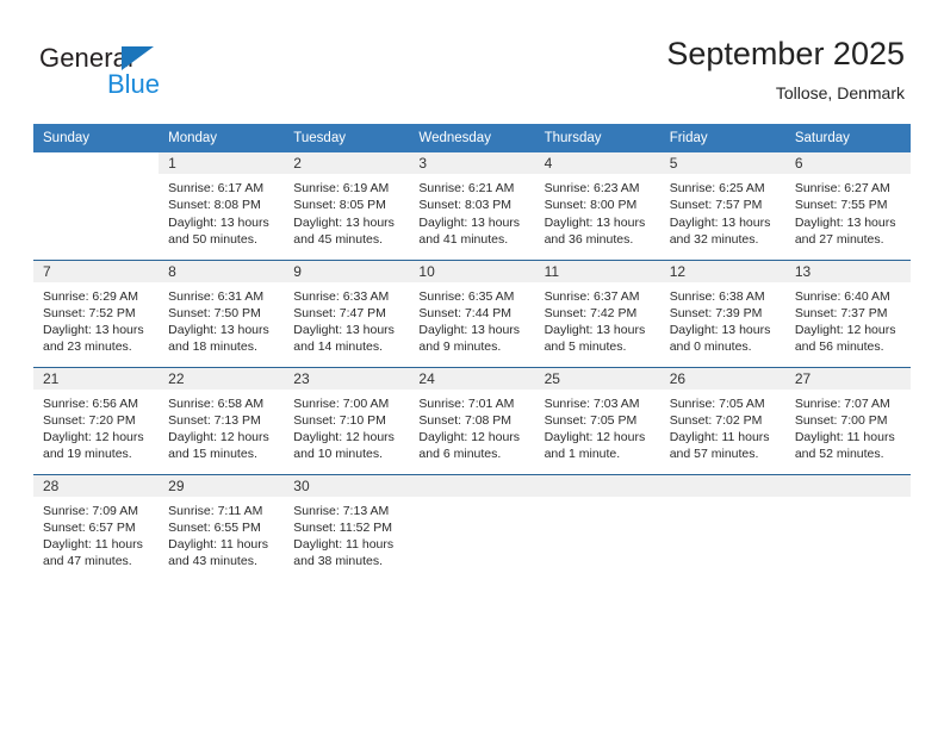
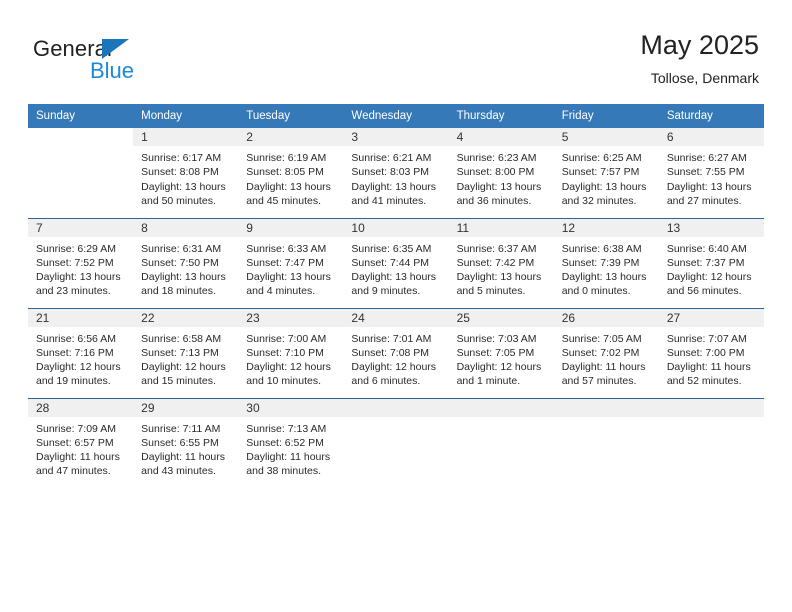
  General
  Blue
- September 2025
+ May 2025
  Tollose, Denmark
  Sunday	Monday	Tuesday	Wednesday	Thursday	Friday	Saturday
  	1Sunrise: 6:17 AMSunset: 8:08 PMDaylight: 13 hoursand 50 minutes.	2Sunrise: 6:19 AMSunset: 8:05 PMDaylight: 13 hoursand 45 minutes.	3Sunrise: 6:21 AMSunset: 8:03 PMDaylight: 13 hoursand 41 minutes.	4Sunrise: 6:23 AMSunset: 8:00 PMDaylight: 13 hoursand 36 minutes.	5Sunrise: 6:25 AMSunset: 7:57 PMDaylight: 13 hoursand 32 minutes.	6Sunrise: 6:27 AMSunset: 7:55 PMDaylight: 13 hoursand 27 minutes.
- 7Sunrise: 6:29 AMSunset: 7:52 PMDaylight: 13 hoursand 23 minutes.	8Sunrise: 6:31 AMSunset: 7:50 PMDaylight: 13 hoursand 18 minutes.	9Sunrise: 6:33 AMSunset: 7:47 PMDaylight: 13 hoursand 14 minutes.	10Sunrise: 6:35 AMSunset: 7:44 PMDaylight: 13 hoursand 9 minutes.	11Sunrise: 6:37 AMSunset: 7:42 PMDaylight: 13 hoursand 5 minutes.	12Sunrise: 6:38 AMSunset: 7:39 PMDaylight: 13 hoursand 0 minutes.	13Sunrise: 6:40 AMSunset: 7:37 PMDaylight: 12 hoursand 56 minutes.
+ 7Sunrise: 6:29 AMSunset: 7:52 PMDaylight: 13 hoursand 23 minutes.	8Sunrise: 6:31 AMSunset: 7:50 PMDaylight: 13 hoursand 18 minutes.	9Sunrise: 6:33 AMSunset: 7:47 PMDaylight: 13 hoursand 4 minutes.	10Sunrise: 6:35 AMSunset: 7:44 PMDaylight: 13 hoursand 9 minutes.	11Sunrise: 6:37 AMSunset: 7:42 PMDaylight: 13 hoursand 5 minutes.	12Sunrise: 6:38 AMSunset: 7:39 PMDaylight: 13 hoursand 0 minutes.	13Sunrise: 6:40 AMSunset: 7:37 PMDaylight: 12 hoursand 56 minutes.
- 21Sunrise: 6:56 AMSunset: 7:20 PMDaylight: 12 hoursand 19 minutes.	22Sunrise: 6:58 AMSunset: 7:13 PMDaylight: 12 hoursand 15 minutes.	23Sunrise: 7:00 AMSunset: 7:10 PMDaylight: 12 hoursand 10 minutes.	24Sunrise: 7:01 AMSunset: 7:08 PMDaylight: 12 hoursand 6 minutes.	25Sunrise: 7:03 AMSunset: 7:05 PMDaylight: 12 hoursand 1 minute.	26Sunrise: 7:05 AMSunset: 7:02 PMDaylight: 11 hoursand 57 minutes.	27Sunrise: 7:07 AMSunset: 7:00 PMDaylight: 11 hoursand 52 minutes.
+ 21Sunrise: 6:56 AMSunset: 7:16 PMDaylight: 12 hoursand 19 minutes.	22Sunrise: 6:58 AMSunset: 7:13 PMDaylight: 12 hoursand 15 minutes.	23Sunrise: 7:00 AMSunset: 7:10 PMDaylight: 12 hoursand 10 minutes.	24Sunrise: 7:01 AMSunset: 7:08 PMDaylight: 12 hoursand 6 minutes.	25Sunrise: 7:03 AMSunset: 7:05 PMDaylight: 12 hoursand 1 minute.	26Sunrise: 7:05 AMSunset: 7:02 PMDaylight: 11 hoursand 57 minutes.	27Sunrise: 7:07 AMSunset: 7:00 PMDaylight: 11 hoursand 52 minutes.
- 28Sunrise: 7:09 AMSunset: 6:57 PMDaylight: 11 hoursand 47 minutes.	29Sunrise: 7:11 AMSunset: 6:55 PMDaylight: 11 hoursand 43 minutes.	30Sunrise: 7:13 AMSunset: 11:52 PMDaylight: 11 hoursand 38 minutes.
+ 28Sunrise: 7:09 AMSunset: 6:57 PMDaylight: 11 hoursand 47 minutes.	29Sunrise: 7:11 AMSunset: 6:55 PMDaylight: 11 hoursand 43 minutes.	30Sunrise: 7:13 AMSunset: 6:52 PMDaylight: 11 hoursand 38 minutes.
